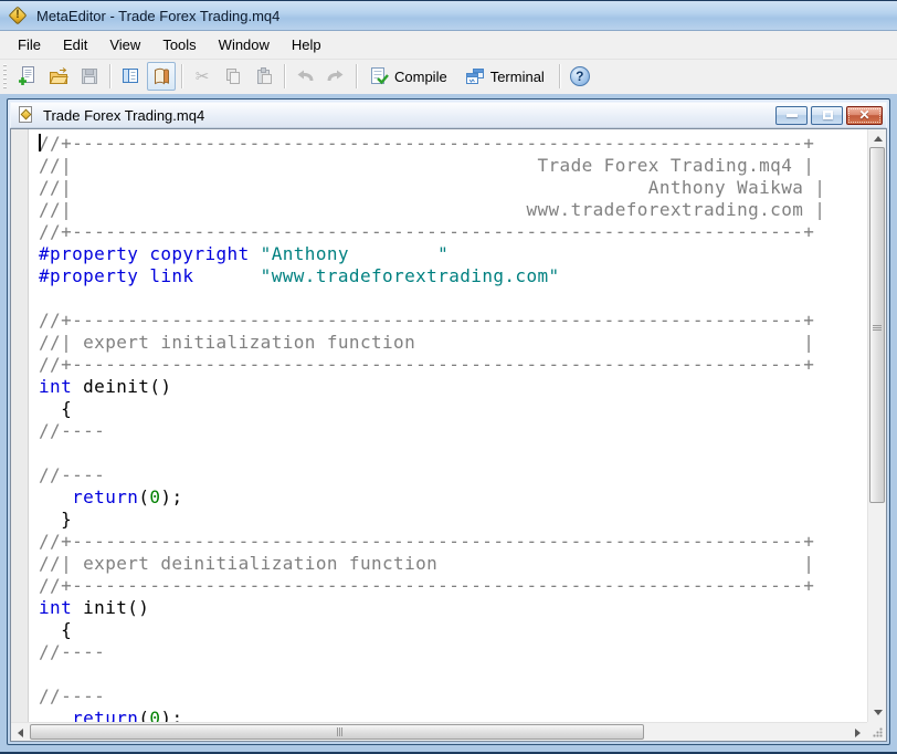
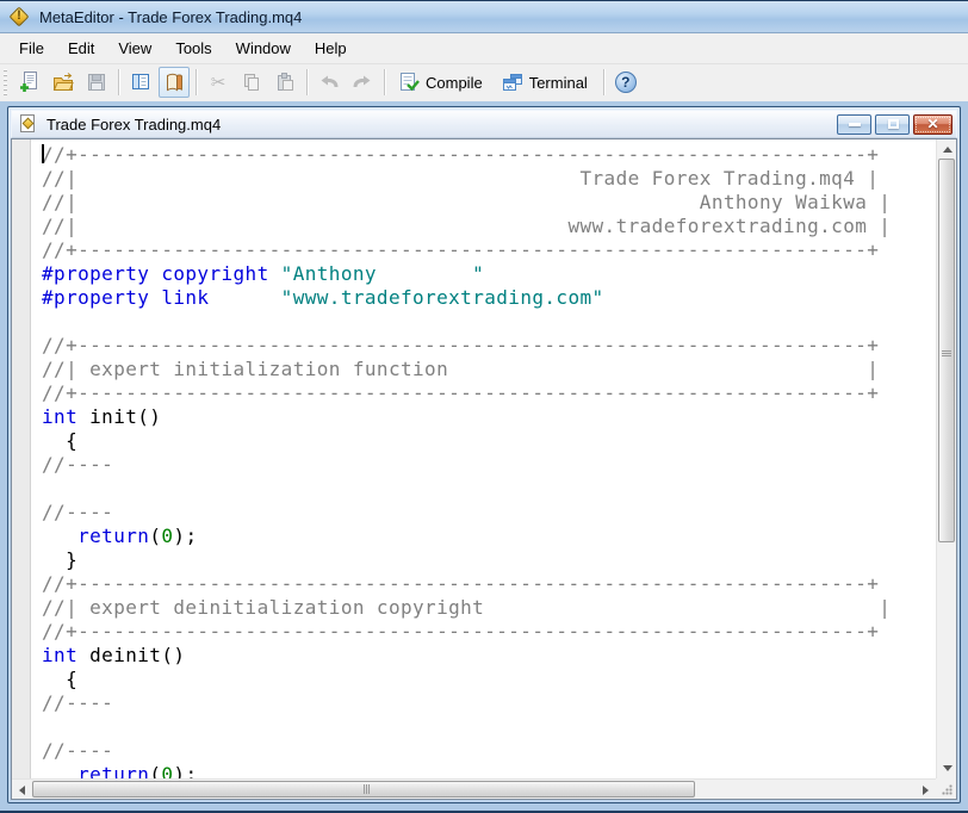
  !
  MetaEditor - Trade Forex Trading.mq4
  File
  Edit
  View
  Tools
  Window
  Help
  ✂
  Compile
  Terminal
  ?
  Trade Forex Trading.mq4
  ✕
  //+------------------------------------------------------------------+
  //| Trade Forex Trading.mq4 |
  //| Anthony Waikwa |
  //| www.tradeforextrading.com |
  //+------------------------------------------------------------------+
  #property copyright "Anthony "
  #property link "www.tradeforextrading.com"
  //+------------------------------------------------------------------+
  //| expert initialization function |
  //+------------------------------------------------------------------+
- int deinit()
+ int init()
  {
  //----
  //----
  return(0);
  }
  //+------------------------------------------------------------------+
- //| expert deinitialization function |
+ //| expert deinitialization copyright |
  //+------------------------------------------------------------------+
- int init()
+ int deinit()
  {
  //----
  //----
  return(0);
